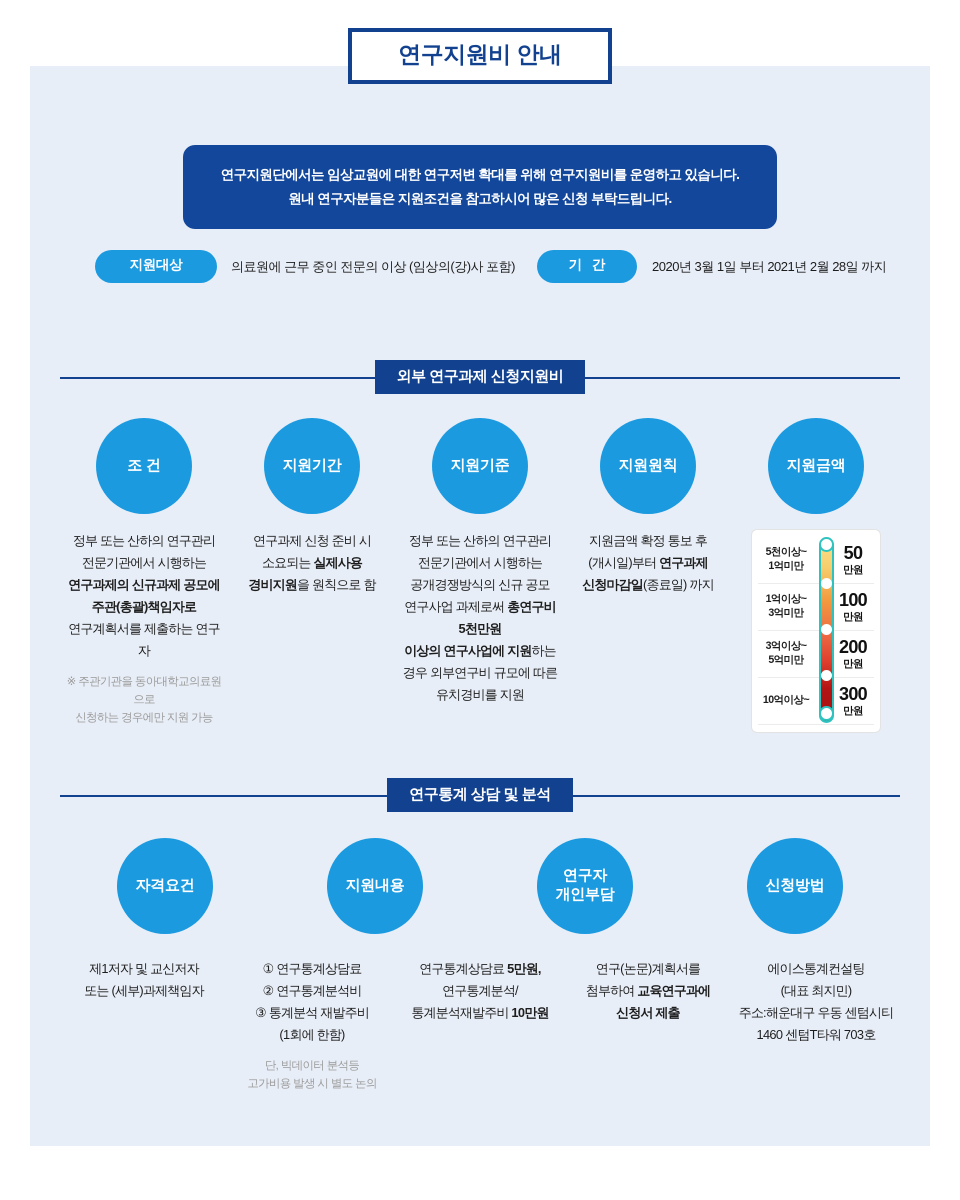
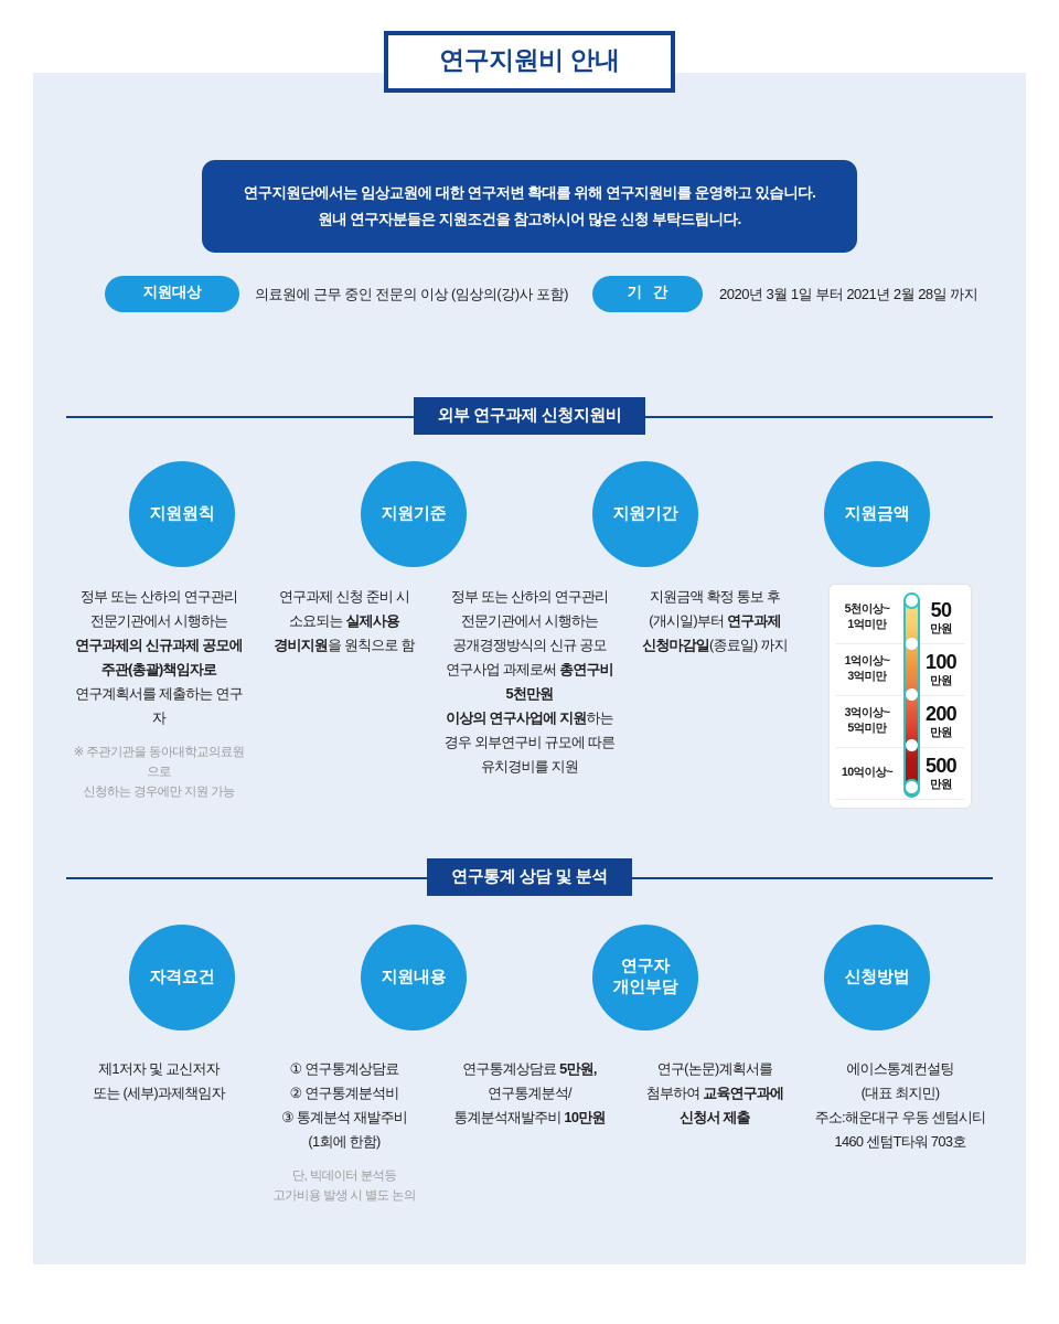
  연구지원비 안내
  연구지원단에서는 임상교원에 대한 연구저변 확대를 위해 연구지원비를 운영하고 있습니다.
  원내 연구자분들은 지원조건을 참고하시어 많은 신청 부탁드립니다.
  지원대상
  의료원에 근무 중인 전문의 이상 (임상의(강)사 포함)
  기 간
  2020년 3월 1일 부터 2021년 2월 28일 까지
  외부 연구과제 신청지원비
- 조 건
- 지원기간
+ 지원원칙
  지원기준
- 지원원칙
+ 지원기간
  지원금액
  정부 또는 산하의 연구관리
  전문기관에서 시행하는
  연구과제의 신규과제 공모에
  주관(총괄)책임자로
  연구계획서를 제출하는 연구자
  ※ 주관기관을 동아대학교의료원으로
  신청하는 경우에만 지원 가능
  연구과제 신청 준비 시
  소요되는 실제사용
  경비지원을 원칙으로 함
  정부 또는 산하의 연구관리
  전문기관에서 시행하는
  공개경쟁방식의 신규 공모
  연구사업 과제로써 총연구비 5천만원
  이상의 연구사업에 지원하는
  경우 외부연구비 규모에 따른
  유치경비를 지원
  지원금액 확정 통보 후
  (개시일)부터 연구과제
  신청마감일(종료일) 까지
  5천이상~
  1억미만
  50
  만원
  1억이상~
  3억미만
  100
  만원
  3억이상~
  5억미만
  200
  만원
  10억이상~
- 300
+ 500
  만원
  연구통계 상담 및 분석
  자격요건
  지원내용
  연구자
  개인부담
  신청방법
  제1저자 및 교신저자
  또는 (세부)과제책임자
  ① 연구통계상담료
  ② 연구통계분석비
  ③ 통계분석 재발주비
  (1회에 한함)
  단, 빅데이터 분석등
  고가비용 발생 시 별도 논의
  연구통계상담료 5만원,
  연구통계분석/
  통계분석재발주비 10만원
  연구(논문)계획서를
  첨부하여 교육연구과에
  신청서 제출
  에이스통계컨설팅
  (대표 최지민)
  주소:해운대구 우동 센텀시티
  1460 센텀T타워 703호
